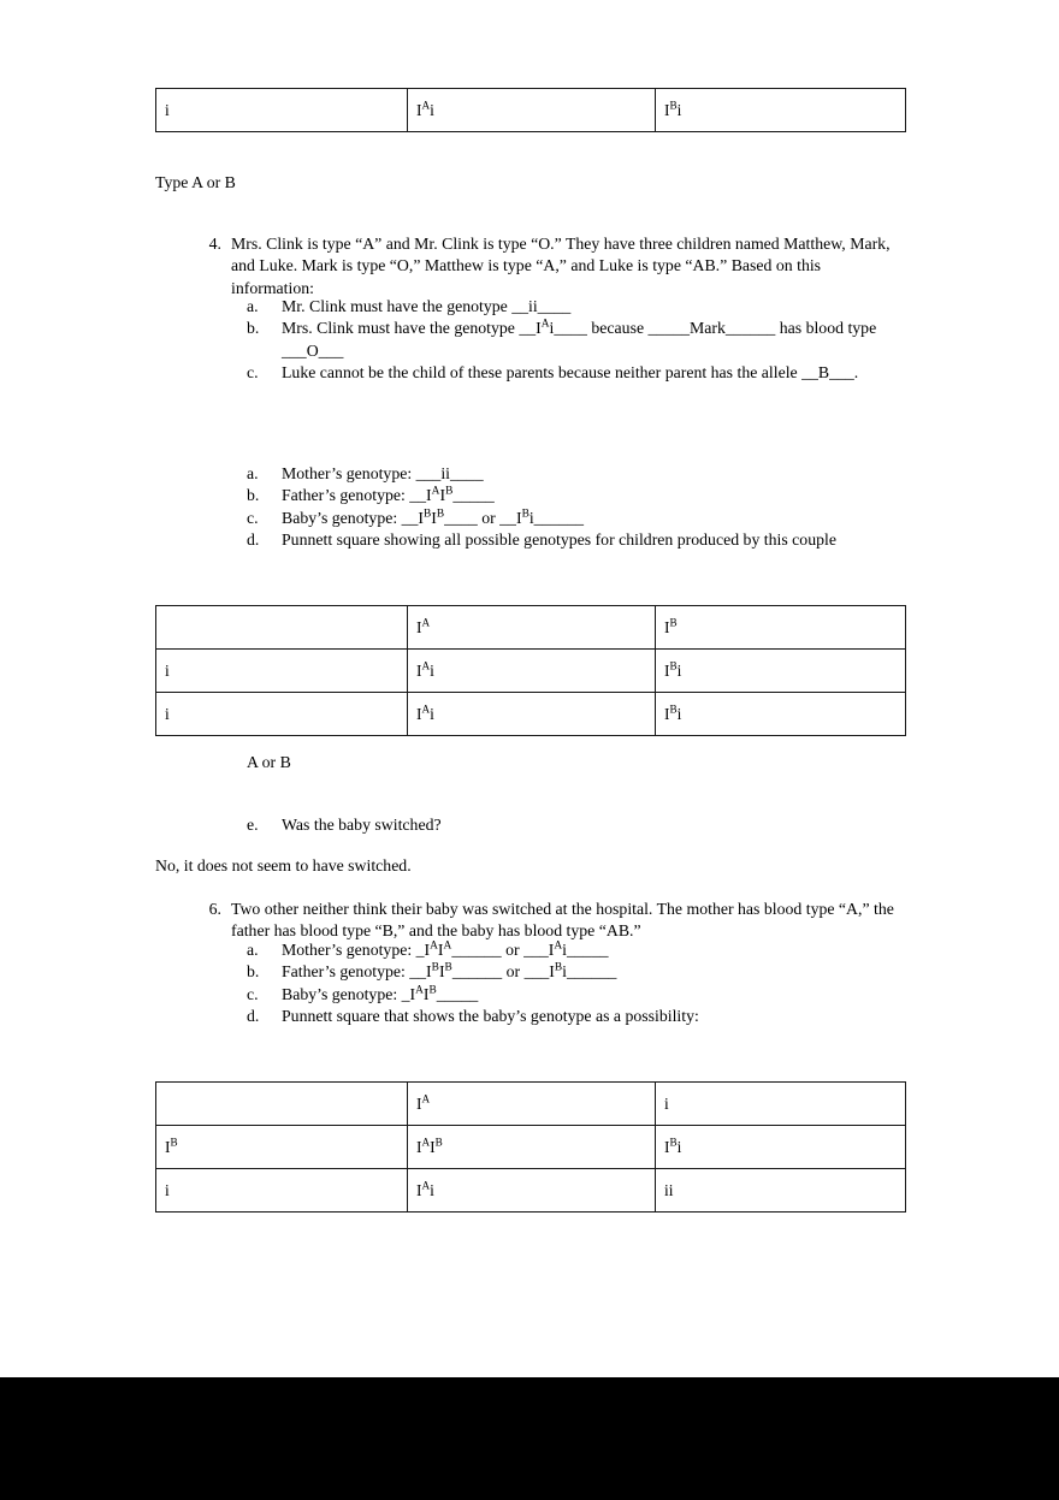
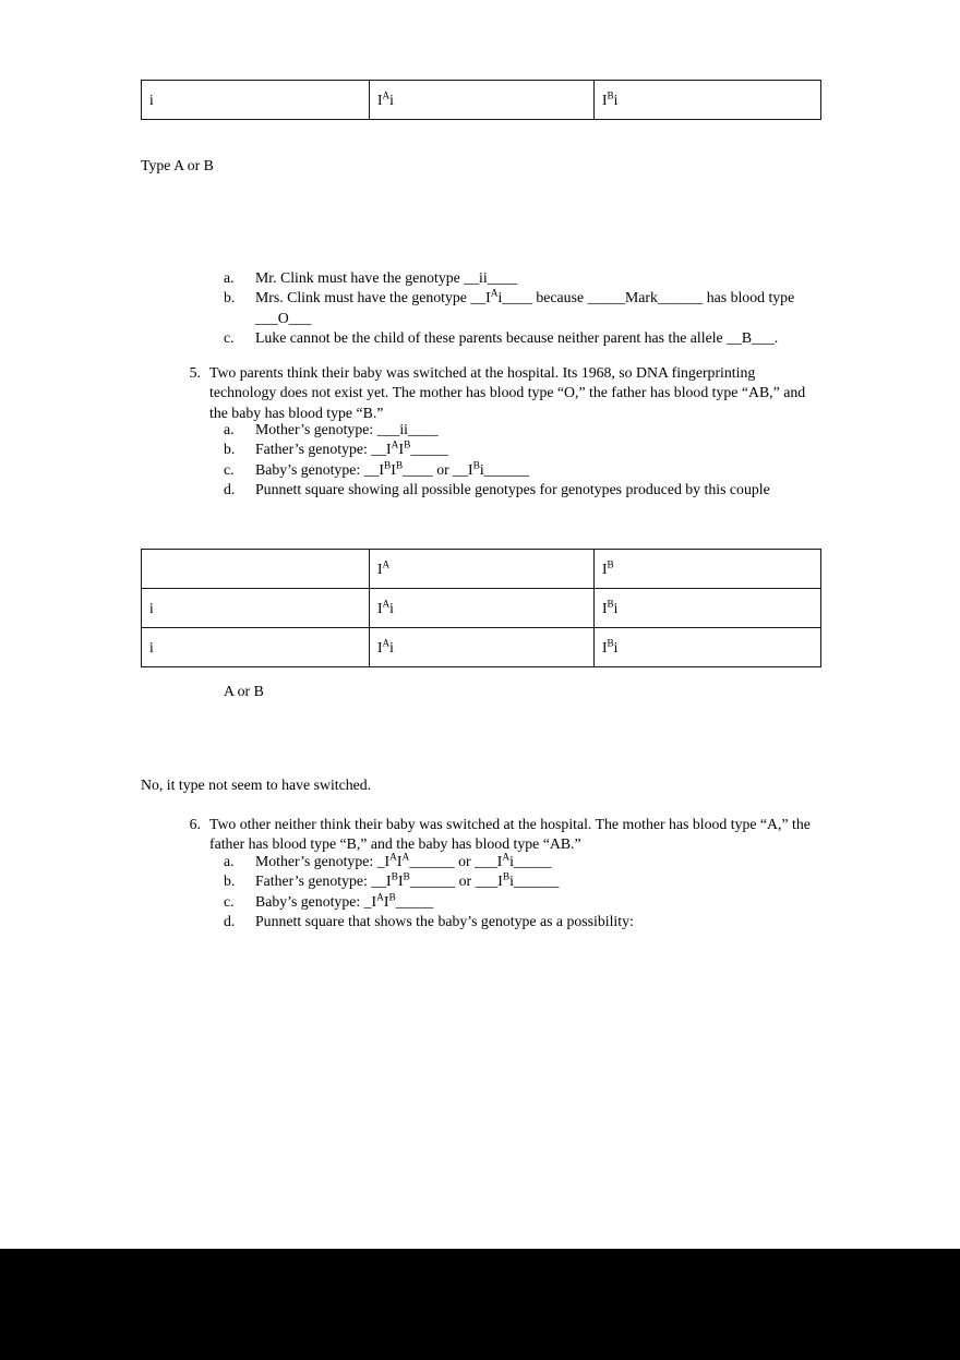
  i	IAi	IBi
  Type A or B
- 4.
- Mrs. Clink is type “A” and Mr. Clink is type “O.” They have three children named Matthew, Mark, and Luke. Mark is type “O,” Matthew is type “A,” and Luke is type “AB.” Based on this information:
  a.
  Mr. Clink must have the genotype __ii____
  b.
  Mrs. Clink must have the genotype __IAi____ because _____Mark______ has blood type ___O___
  c.
  Luke cannot be the child of these parents because neither parent has the allele __B___.
+ 5.
+ Two parents think their baby was switched at the hospital. Its 1968, so DNA fingerprinting technology does not exist yet. The mother has blood type “O,” the father has blood type “AB,” and the baby has blood type “B.”
  a.
  Mother’s genotype: ___ii____
  b.
  Father’s genotype: __IAIB_____
  c.
  Baby’s genotype: __IBIB____ or __IBi______
  d.
- Punnett square showing all possible genotypes for children produced by this couple
+ Punnett square showing all possible genotypes for genotypes produced by this couple
  	IA	IB
  i	IAi	IBi
  i	IAi	IBi
  A or B
- e.
- Was the baby switched?
- No, it does not seem to have switched.
+ No, it type not seem to have switched.
  6.
  Two other neither think their baby was switched at the hospital. The mother has blood type “A,” the father has blood type “B,” and the baby has blood type “AB.”
  a.
  Mother’s genotype: _IAIA______ or ___IAi_____
  b.
  Father’s genotype: __IBIB______ or ___IBi______
  c.
  Baby’s genotype: _IAIB_____
  d.
  Punnett square that shows the baby’s genotype as a possibility:
- 	IA	i
- IB	IAIB	IBi
- i	IAi	ii
